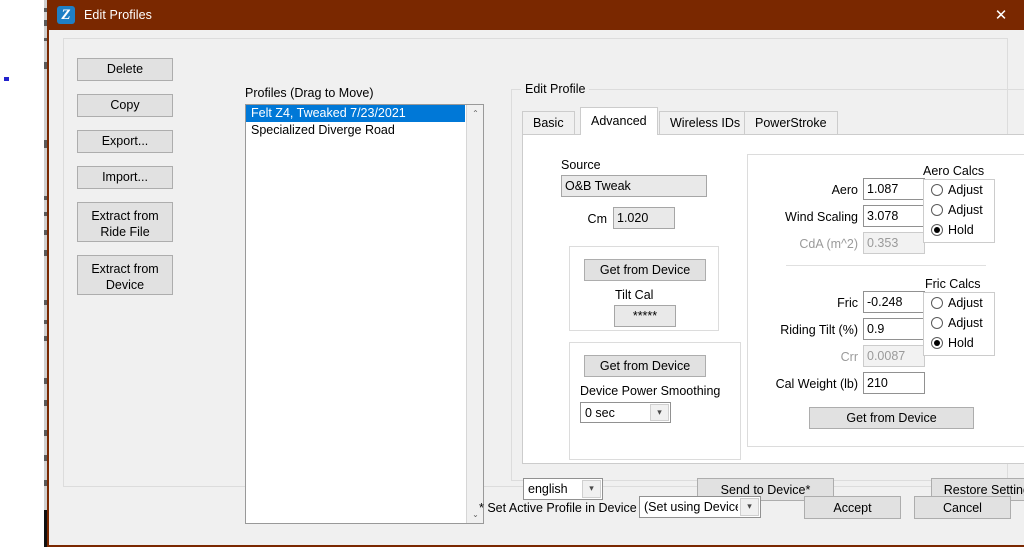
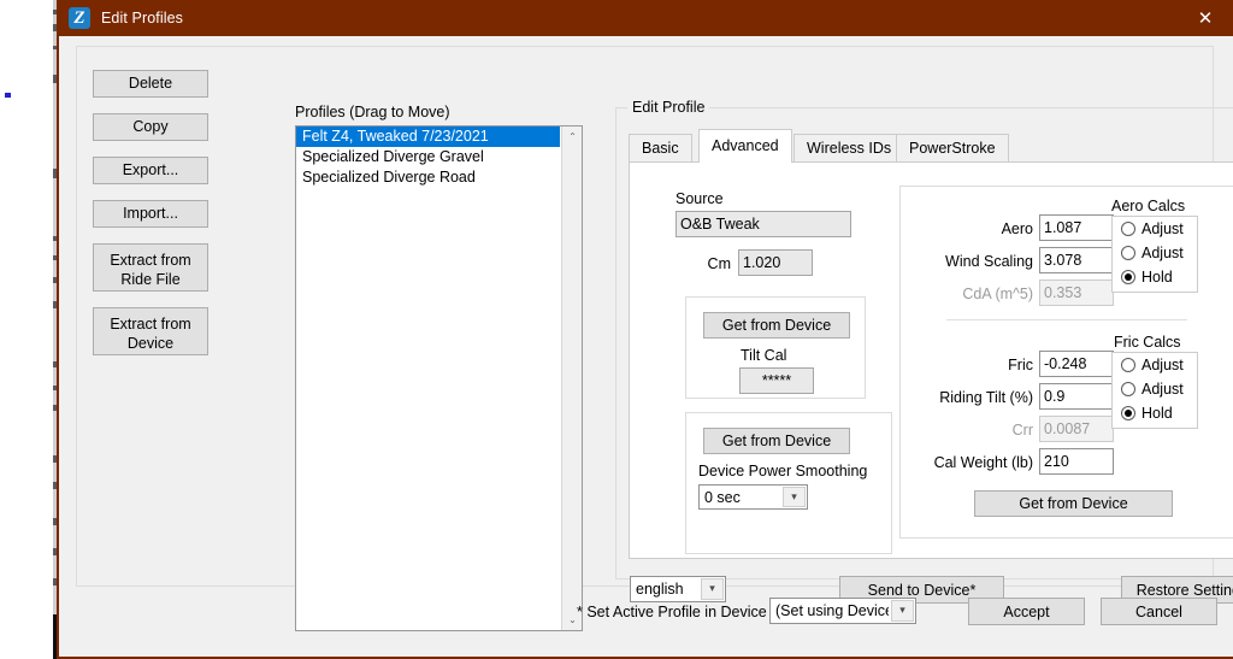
  Z
  Edit Profiles
  ✕
  Delete
  Copy
  Export...
  Import...
  Extract from Ride File
  Extract from Device
  Profiles (Drag to Move)
  Felt Z4, Tweaked 7/23/2021
+ Specialized Diverge Gravel
  Specialized Diverge Road
  ⌃
  ⌄
  Edit Profile
  Basic
  Advanced
  Wireless IDs
  PowerStroke
  Source
  O&B Tweak
  Cm
  1.020
  Get from Device
  Tilt Cal
  *****
  Get from Device
  Device Power Smoothing
  0 sec
  ▾
  Aero Calcs
  Aero
  1.087
  Wind Scaling
  3.078
- CdA (m^2)
+ CdA (m^5)
  0.353
  Adjust
  Adjust
  Hold
  Fric Calcs
  Fric
  -0.248
  Riding Tilt (%)
  0.9
  Crr
  0.0087
  Cal Weight (lb)
  210
  Adjust
  Adjust
  Hold
  Get from Device
  english
  ▾
  Send to Device*
  Restore Settin
  * Set Active Profile in Device
  (Set using Devic
  ▾
  Accept
  Cancel
